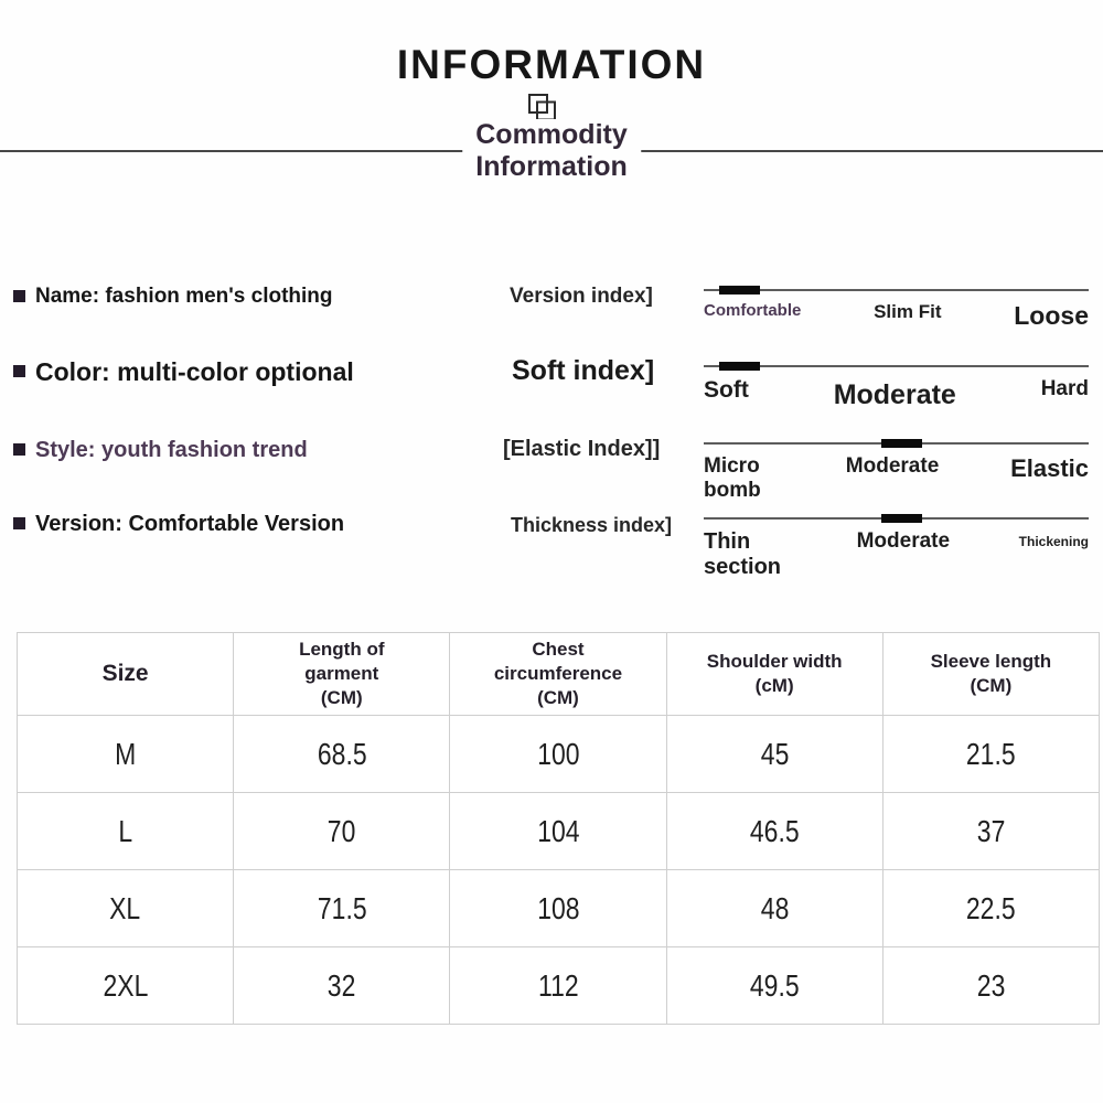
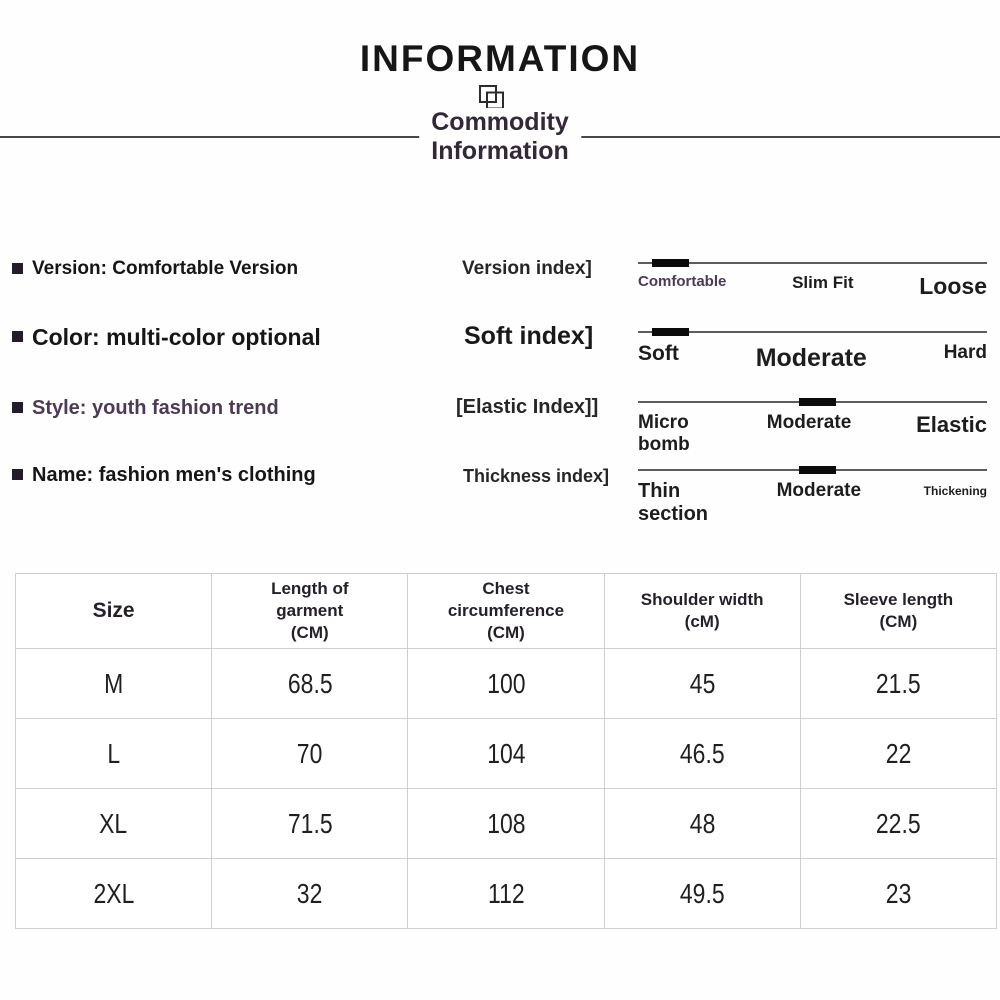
  INFORMATION
  Commodity
  Information
- Name: fashion men's clothing
+ Version: Comfortable Version
  Color: multi-color optional
  Style: youth fashion trend
- Version: Comfortable Version
+ Name: fashion men's clothing
  Version index]
  Soft index]
  [Elastic Index]]
  Thickness index]
  Comfortable
  Slim Fit
  Loose
  Soft
  Moderate
  Hard
  Micro bomb
  Moderate
  Elastic
  Thin section
  Moderate
  Thickening
  Size	Length of garment (CM)	Chest circumference (CM)	Shoulder width (cM)	Sleeve length (CM)
  M	68.5	100	45	21.5
- L	70	104	46.5	37
+ L	70	104	46.5	22
  XL	71.5	108	48	22.5
  2XL	32	112	49.5	23
